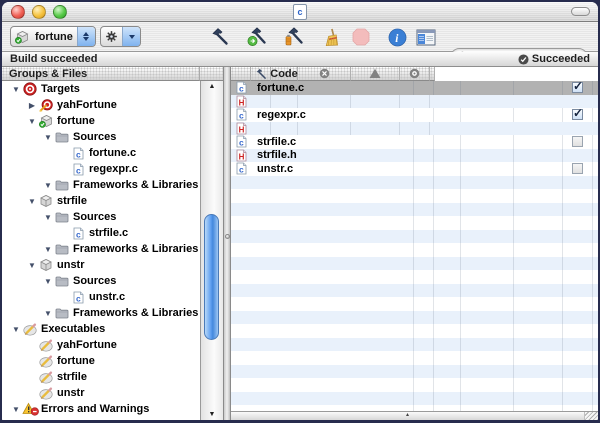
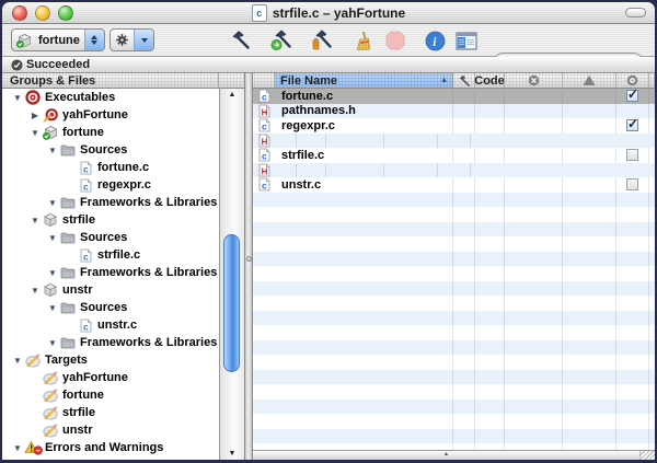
  c
+ strfile.c – yahFortune
  fortune
  i
- Build succeeded
  Succeeded
  Groups & Files
  ▼
- Targets
+ Executables
  ▶
  yahFortune
  ▼
  fortune
  ▼
  Sources
  c
  fortune.c
  c
  regexpr.c
  ▼
  Frameworks & Libraries
  ▼
  strfile
  ▼
  Sources
  c
  strfile.c
  ▼
  Frameworks & Libraries
  ▼
  unstr
  ▼
  Sources
  c
  unstr.c
  ▼
  Frameworks & Libraries
  ▼
- Executables
+ Targets
  yahFortune
  fortune
  strfile
  unstr
  ▼
  Errors and Warnings
+ File Name
  Code
  c
  fortune.c
  H
+ pathnames.h
  c
  regexpr.c
  H
  c
  strfile.c
  H
- strfile.h
  c
  unstr.c
